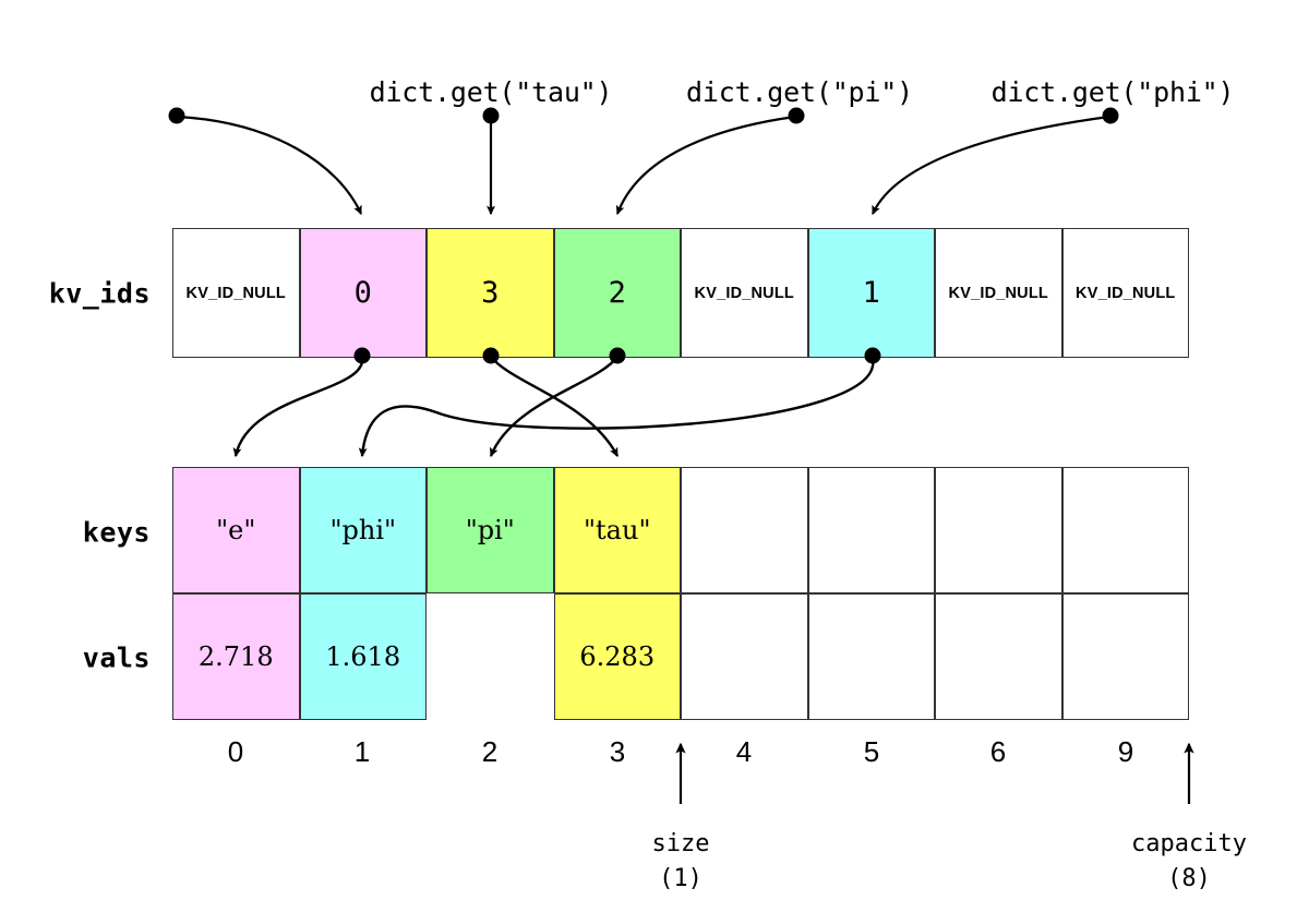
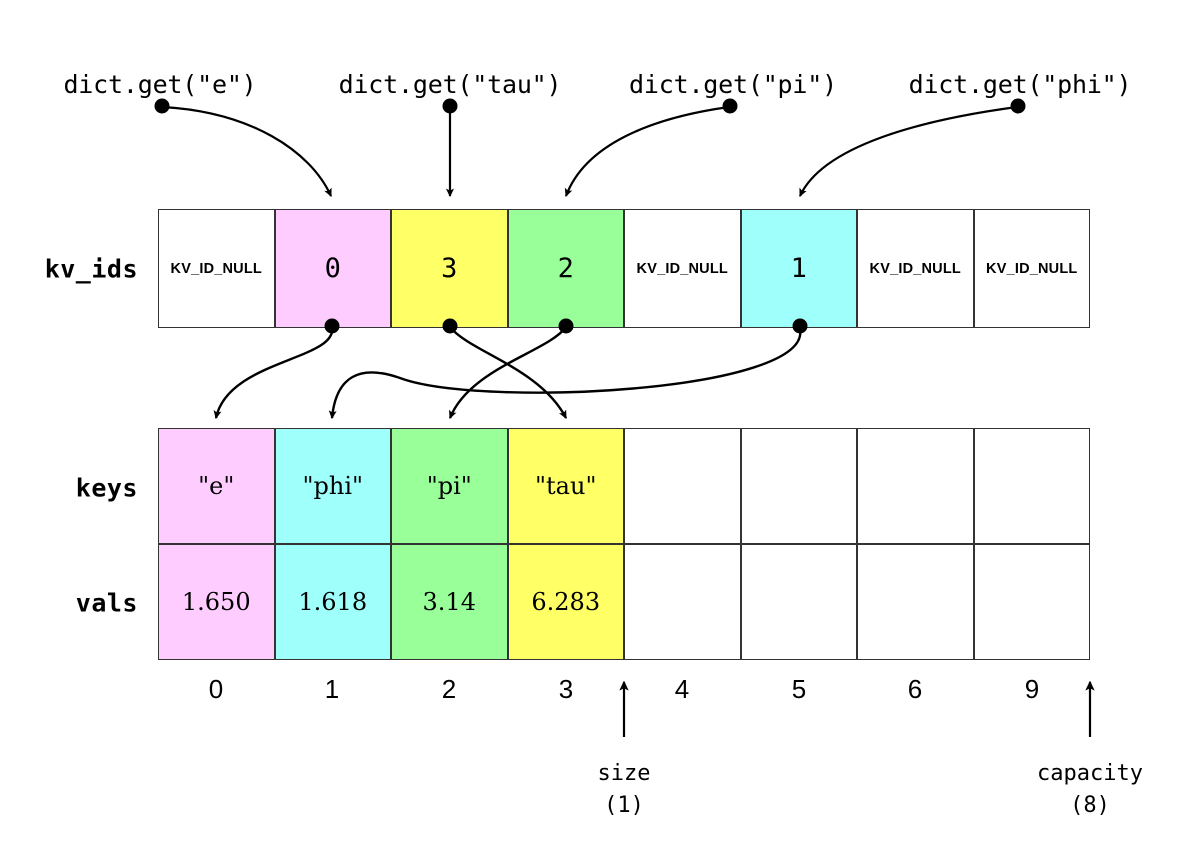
+ dict.get("e")
  dict.get("tau")
  dict.get("pi")
  dict.get("phi")
  kv_ids
  keys
  vals
  KV_ID_NULL
  0
  3
  2
  KV_ID_NULL
  1
  KV_ID_NULL
  KV_ID_NULL
  "e"
  "phi"
  "pi"
  "tau"
- 2.718
+ 1.650
  1.618
+ 3.14
  6.283
  0
  1
  2
  3
  4
  5
  6
  9
  size
  (1)
  capacity
  (8)
